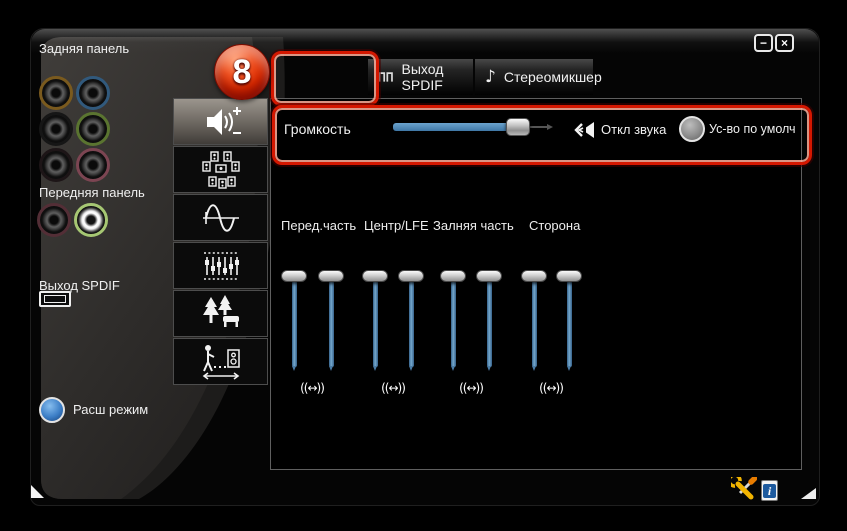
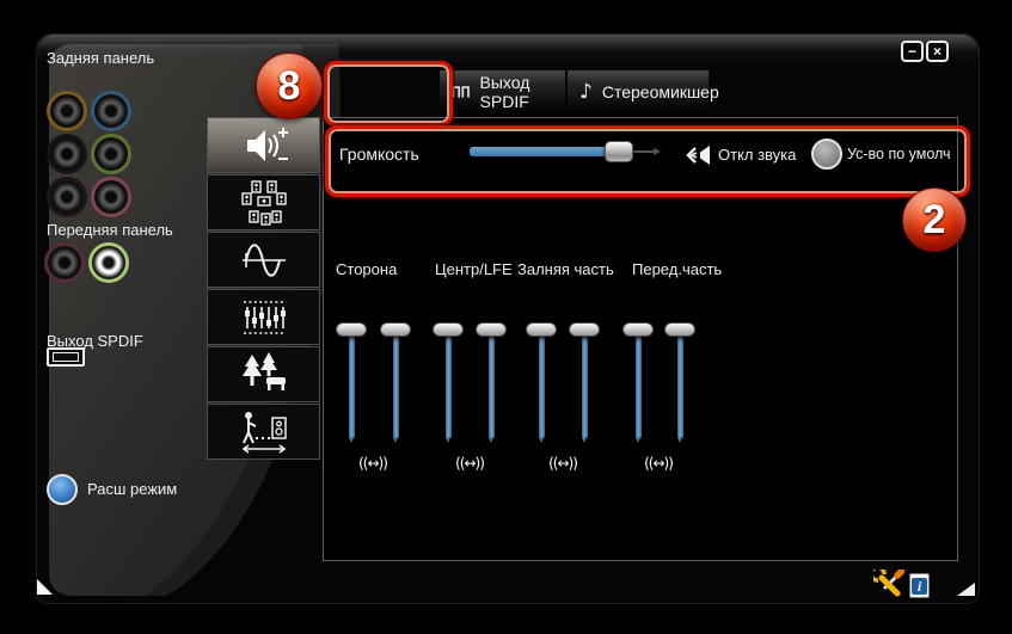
  −
  ×
  Задняя панель
  Передняя панель
  Выход SPDIF
  Расш режим
  Выход SPDIF
  ♪
  Стереомикшер
  Громкость
  Откл звука
  Ус-во по умолч
- Перед.часть
+ Сторона
  Центр/LFE
  Залняя часть
- Сторона
+ Перед.часть
  ((↔))
  ((↔))
  ((↔))
  ((↔))
  i
  8
+ 2
